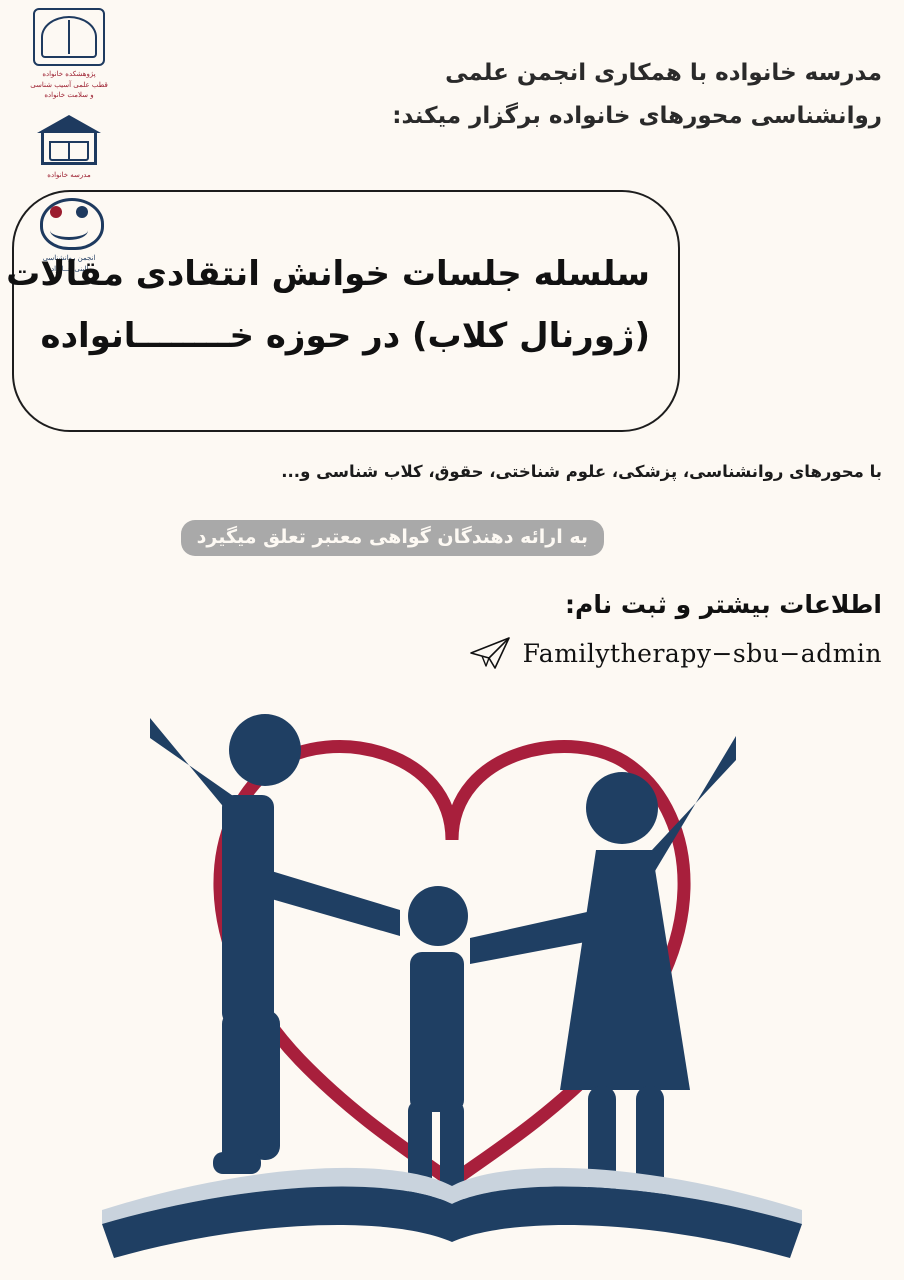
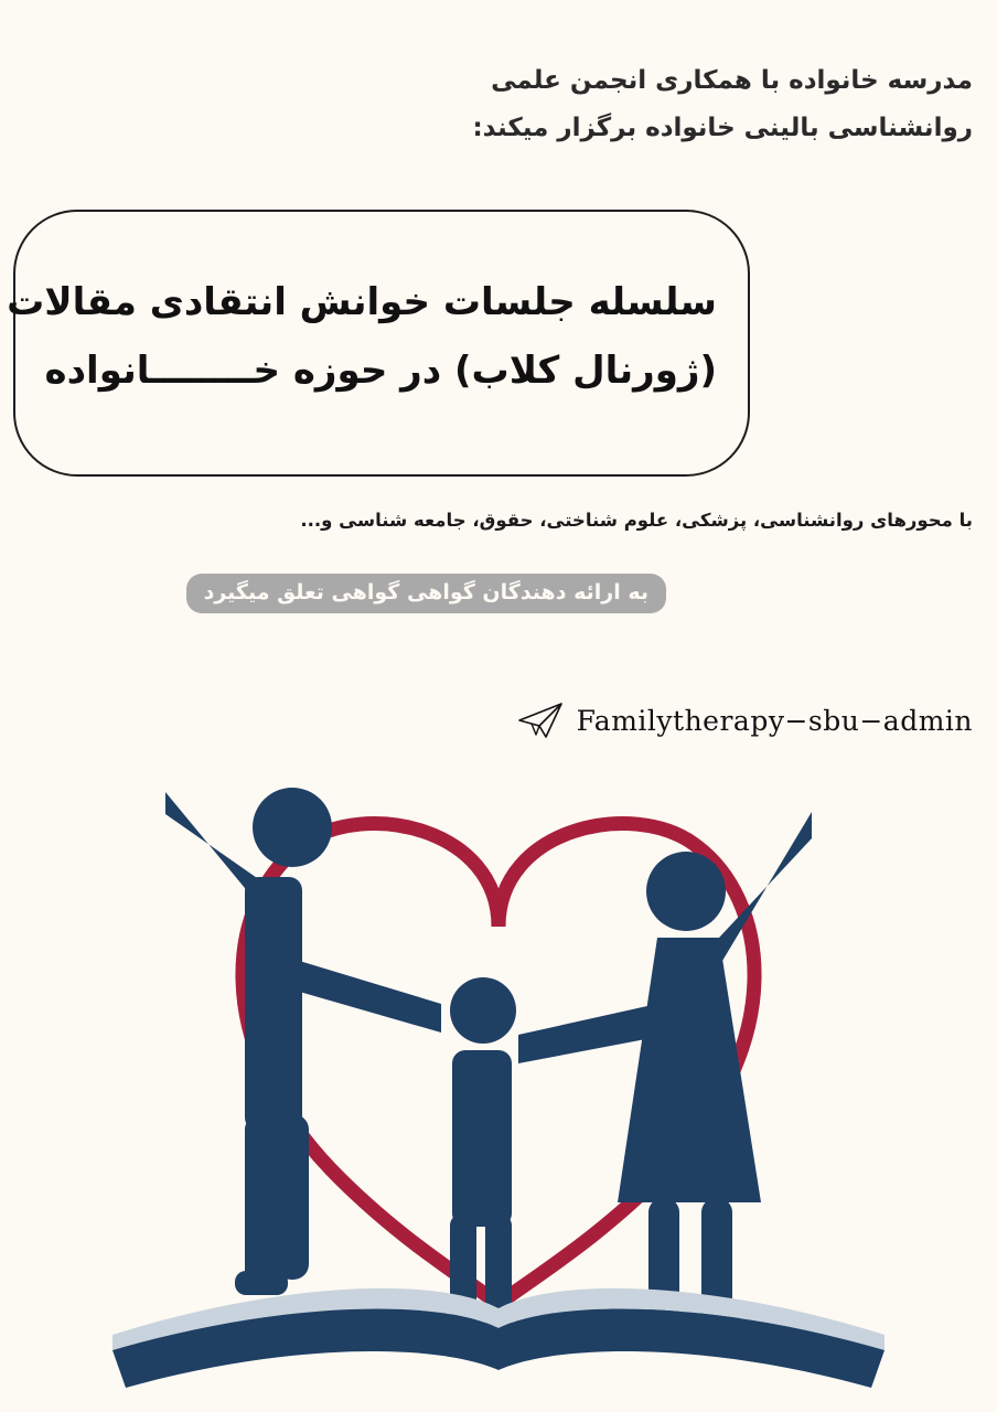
- پژوهشکده خانواده
- قطب علمی آسیب شناسی
- و سلامت خانواده
- مدرسه خانواده
- انجمن روانشناسی
- بالینی خــانواده
  مدرسه خانواده با همکاری انجمن علمی
- روانشناسی محورهای خانواده برگزار میکند:
+ روانشناسی بالینی خانواده برگزار میکند:
  سلسله جلسات خوانش انتقادی مقالات
  (ژورنال کلاب) در حوزه خــــــــانواده
- با محورهای روانشناسی، پزشکی، علوم شناختی، حقوق، کلاب شناسی و...
+ با محورهای روانشناسی، پزشکی، علوم شناختی، حقوق، جامعه شناسی و...
- به ارائه دهندگان گواهی معتبر تعلق میگیرد
+ به ارائه دهندگان گواهی گواهی تعلق میگیرد
- اطلاعات بیشتر و ثبت نام:
  Familytherapy−sbu−admin
